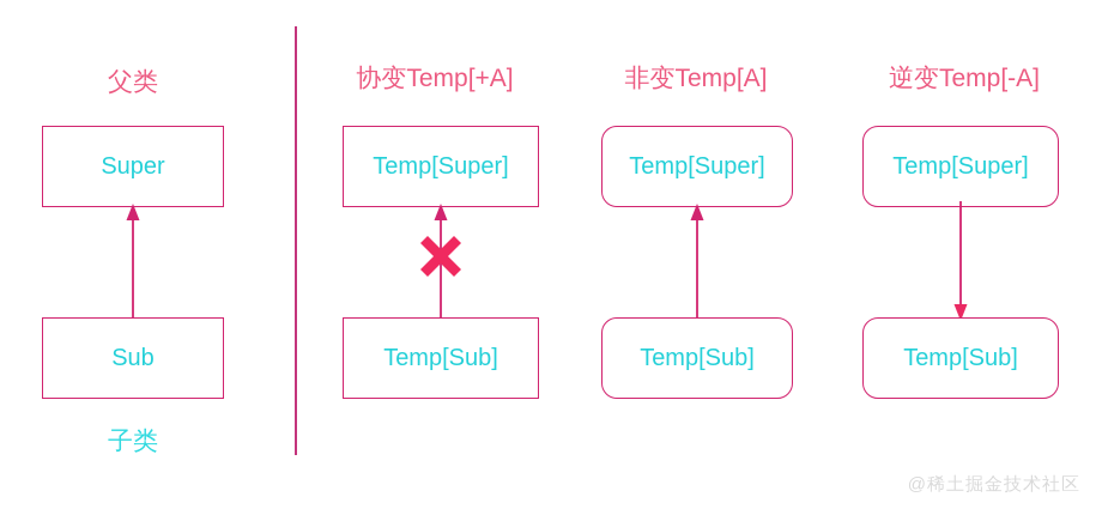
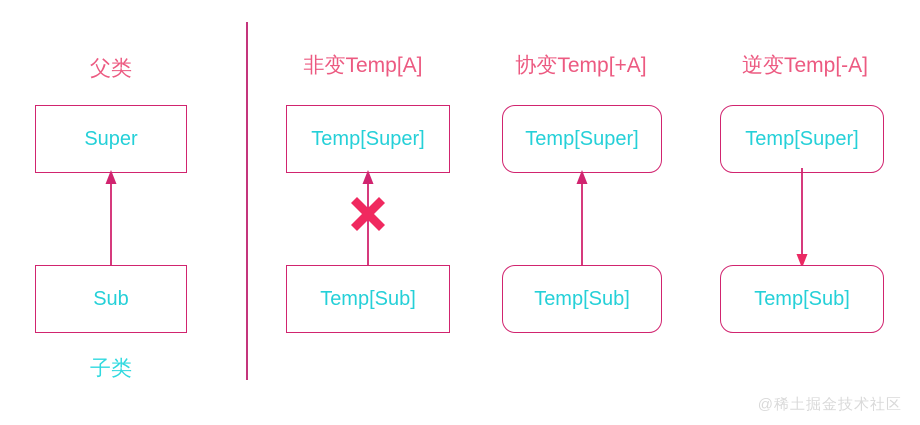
  父类
  Super
  Sub
  子类
- 协变Temp[+A]
+ 非变Temp[A]
  Temp[Super]
  Temp[Sub]
- 非变Temp[A]
+ 协变Temp[+A]
  Temp[Super]
  Temp[Sub]
  逆变Temp[-A]
  Temp[Super]
  Temp[Sub]
  @稀土掘金技术社区
